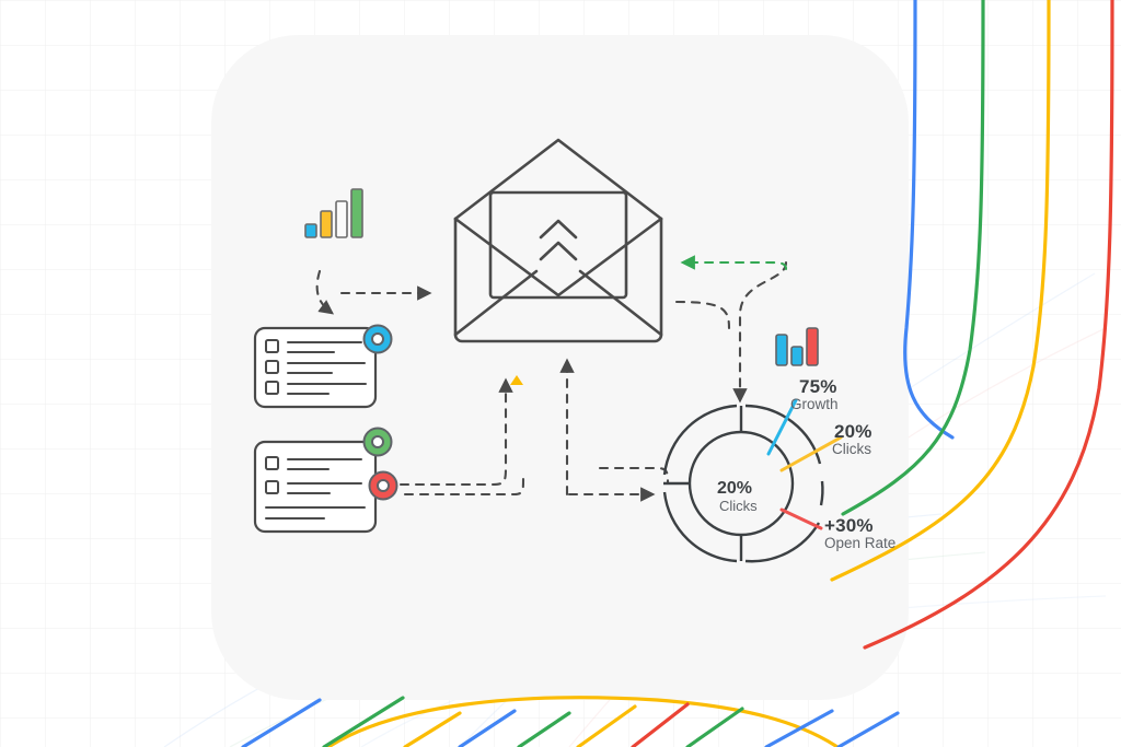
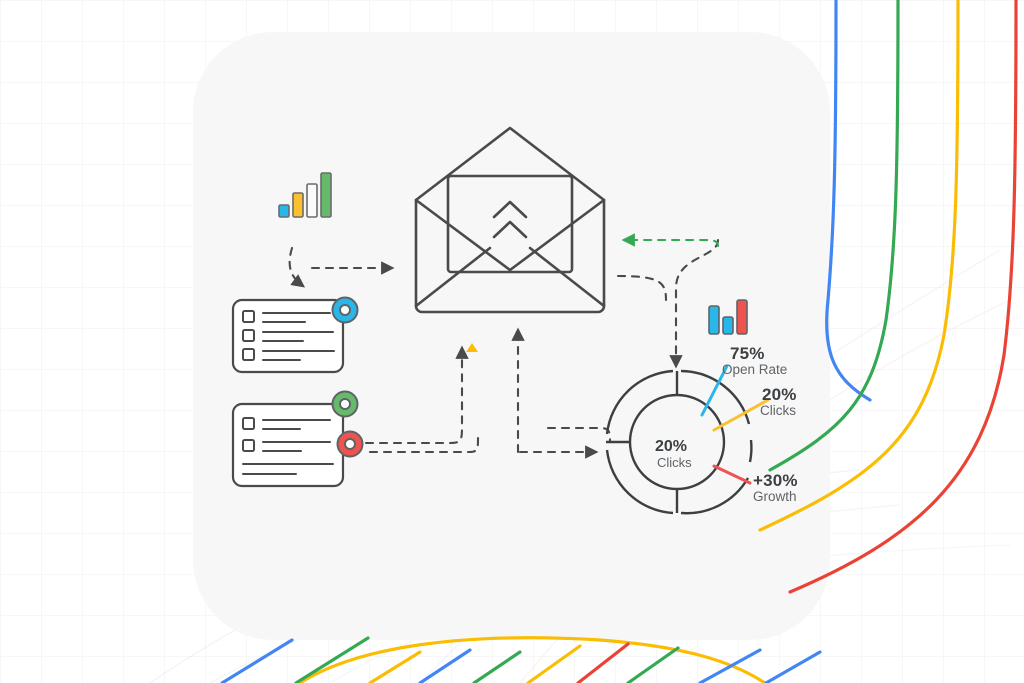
  75%
- Growth
+ Open Rate
  20%
  Clicks
  +30%
- Open Rate
+ Growth
  20%
  Clicks
